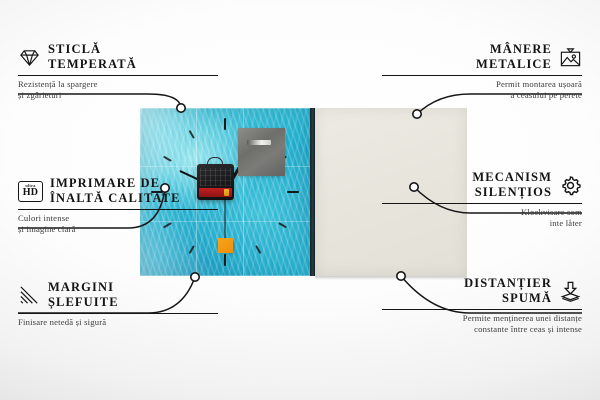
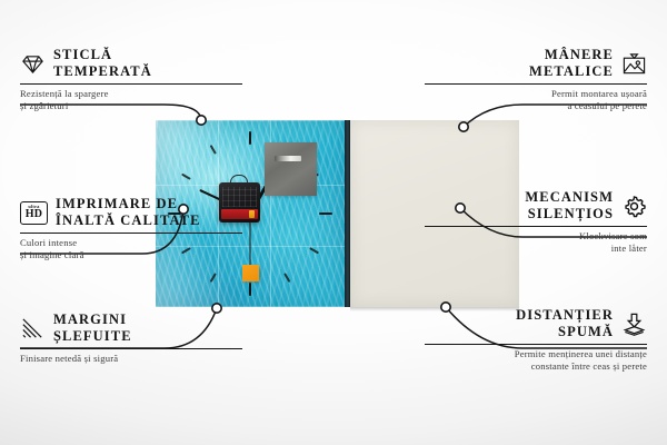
  STICLĂ
  TEMPERATĂ
  Rezistență la spargere
  și zgârieturi
  HD
  IMPRIMARE DE
  ÎNALTĂ CALITATE
  Culori intense
  și imagine clară
  MARGINI
  ȘLEFUITE
  Finisare netedă și sigură
  MÂNERE
  METALICE
  Permit montarea ușoară
  a ceasului pe perete
  MECANISM
  SILENȚIOS
  Klockvisare som
  inte låter
  DISTANȚIER
  SPUMĂ
  Permite menținerea unei distanțe
- constante între ceas și intense
+ constante între ceas și perete
